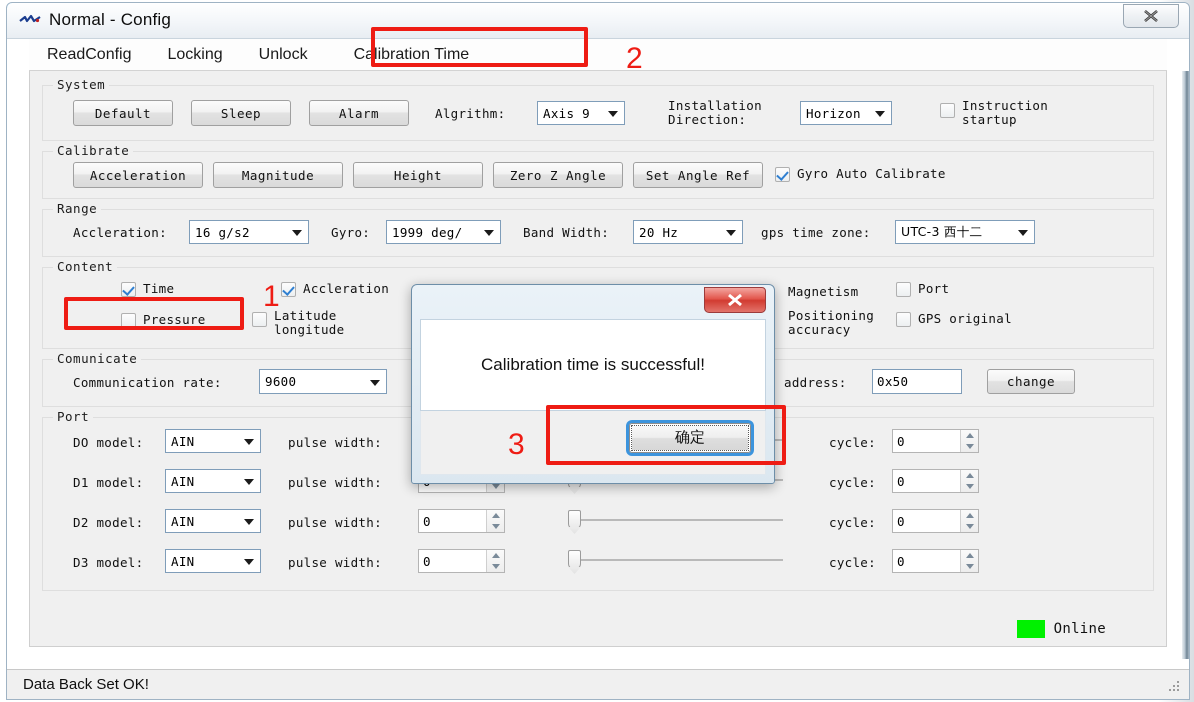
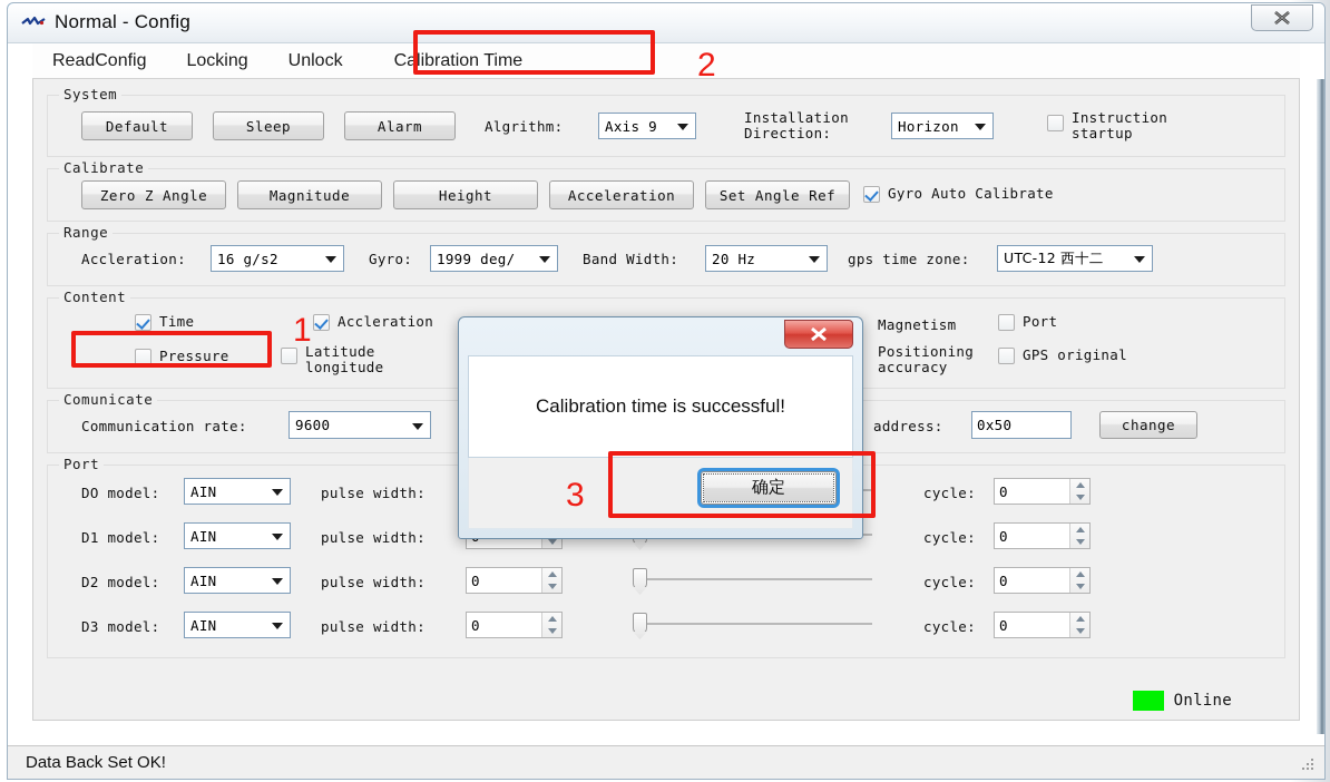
  Normal - Config
  ReadConfig
  Locking
  Unlock
  Calibration Time
  System
  Default
  Sleep
  Alarm
  Algrithm:
  Axis 9
  Installation
  Direction:
  Horizon
  Instruction
  startup
  Calibrate
- Acceleration
+ Zero Z Angle
  Magnitude
  Height
- Zero Z Angle
+ Acceleration
  Set Angle Ref
  Gyro Auto Calibrate
  Range
  Accleration:
  16 g/s2
  Gyro:
  1999 deg/
  Band Width:
  20 Hz
  gps time zone:
- UTC-3 西十二
+ UTC-12 西十二
  Content
  Time
  Accleration
  Magnetism
  Port
  Pressure
  Latitude
  longitude
  Positioning
  accuracy
  GPS original
  Comunicate
  Communication rate:
  9600
  address:
  0x50
  change
  Port
  DO model:
  AIN
  pulse width:
  cycle:
  0
  D1 model:
  AIN
  pulse width:
  cycle:
  0
  D2 model:
  AIN
  pulse width:
  0
  cycle:
  0
  D3 model:
  AIN
  pulse width:
  0
  cycle:
  0
  Online
  Data Back Set OK!
  Calibration time is successful!
  确定
  2
  1
  3
